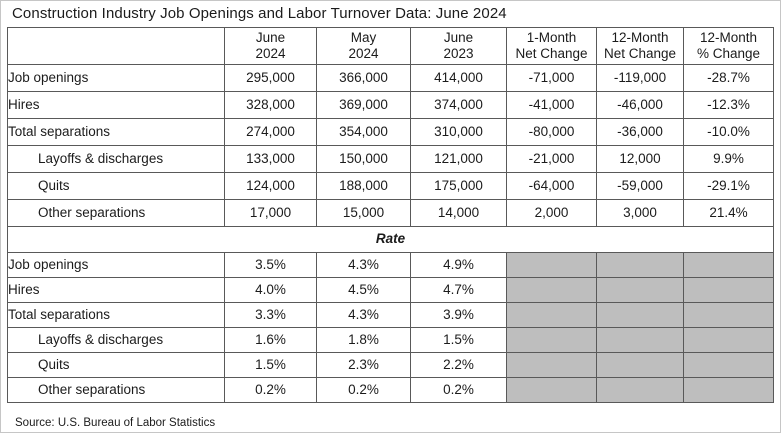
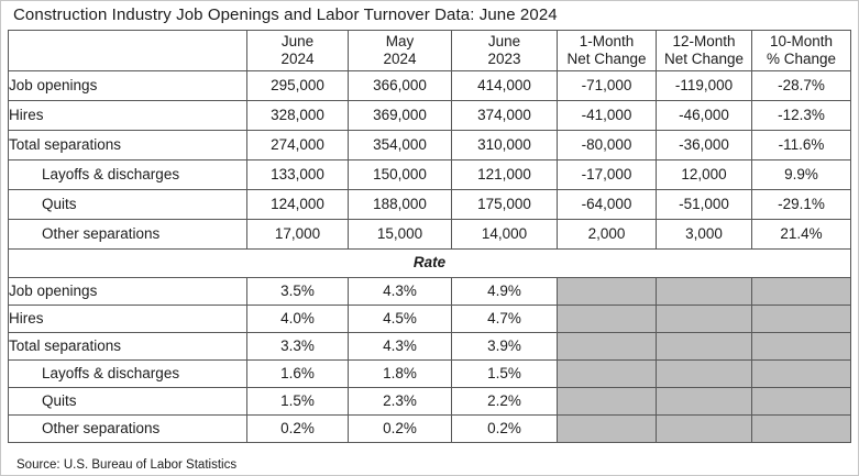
  Construction Industry Job Openings and Labor Turnover Data: June 2024
- 	June 2024	May 2024	June 2023	1-Month Net Change	12-Month Net Change	12-Month % Change
+ 	June 2024	May 2024	June 2023	1-Month Net Change	12-Month Net Change	10-Month % Change
  Job openings	295,000	366,000	414,000	-71,000	-119,000	-28.7%
  Hires	328,000	369,000	374,000	-41,000	-46,000	-12.3%
- Total separations	274,000	354,000	310,000	-80,000	-36,000	-10.0%
+ Total separations	274,000	354,000	310,000	-80,000	-36,000	-11.6%
- Layoffs & discharges	133,000	150,000	121,000	-21,000	12,000	9.9%
+ Layoffs & discharges	133,000	150,000	121,000	-17,000	12,000	9.9%
- Quits	124,000	188,000	175,000	-64,000	-59,000	-29.1%
+ Quits	124,000	188,000	175,000	-64,000	-51,000	-29.1%
  Other separations	17,000	15,000	14,000	2,000	3,000	21.4%
  Rate
  Job openings	3.5%	4.3%	4.9%
  Hires	4.0%	4.5%	4.7%
  Total separations	3.3%	4.3%	3.9%
  Layoffs & discharges	1.6%	1.8%	1.5%
  Quits	1.5%	2.3%	2.2%
  Other separations	0.2%	0.2%	0.2%
  Source: U.S. Bureau of Labor Statistics
